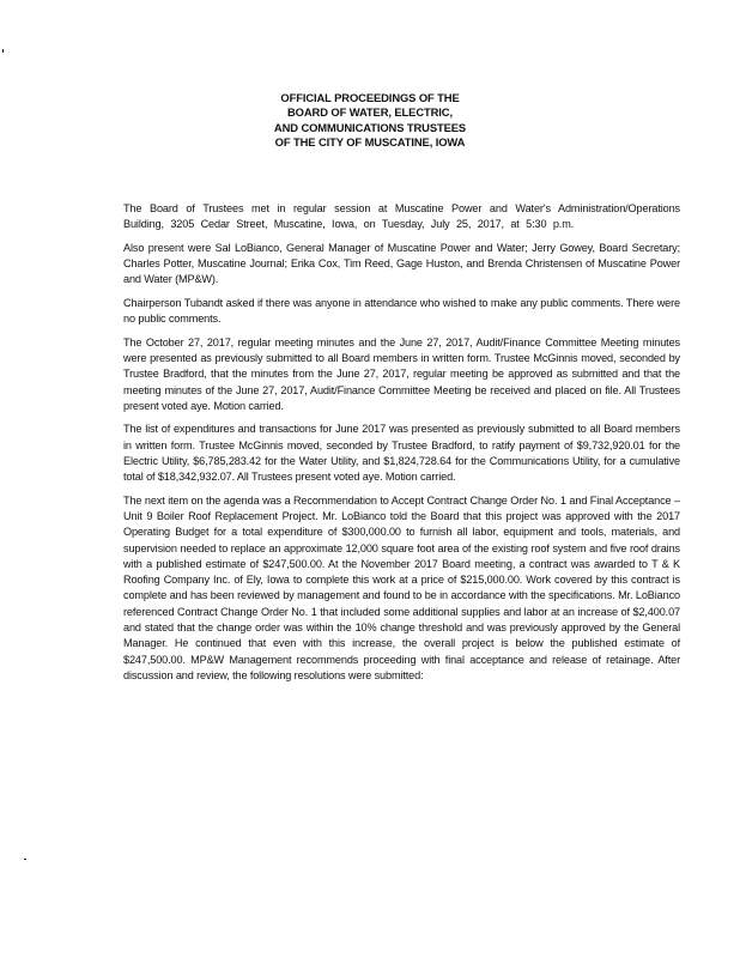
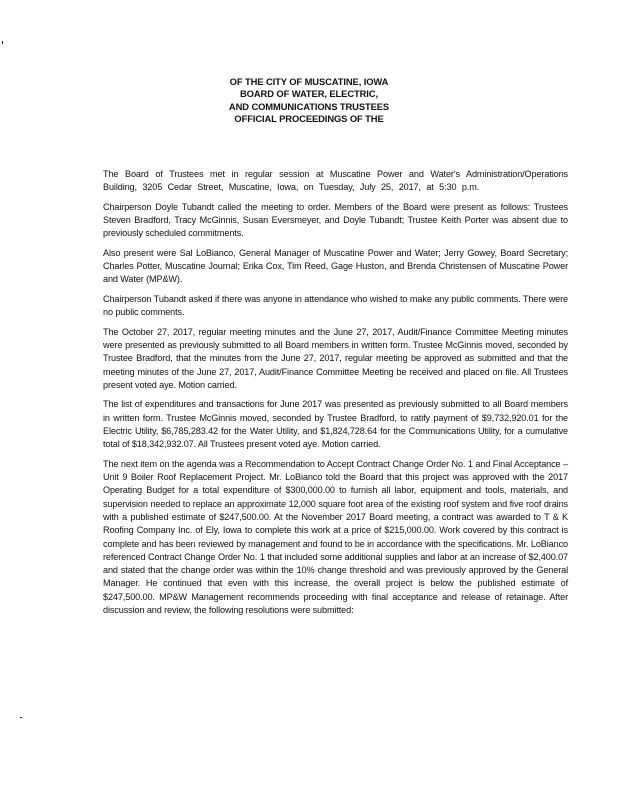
- OFFICIAL PROCEEDINGS OF THE
+ OF THE CITY OF MUSCATINE, IOWA
  BOARD OF WATER, ELECTRIC,
  AND COMMUNICATIONS TRUSTEES
- OF THE CITY OF MUSCATINE, IOWA
+ OFFICIAL PROCEEDINGS OF THE
  The Board of Trustees met in regular session at Muscatine Power and Water's Administration/Operations Building, 3205 Cedar Street, Muscatine, Iowa, on Tuesday, July 25, 2017, at 5:30 p.m.
+ Chairperson Doyle Tubandt called the meeting to order. Members of the Board were present as follows: Trustees Steven Bradford, Tracy McGinnis, Susan Eversmeyer, and Doyle Tubandt; Trustee Keith Porter was absent due to previously scheduled commitments.
  Also present were Sal LoBianco, General Manager of Muscatine Power and Water; Jerry Gowey, Board Secretary; Charles Potter, Muscatine Journal; Erika Cox, Tim Reed, Gage Huston, and Brenda Christensen of Muscatine Power and Water (MP&W).
  Chairperson Tubandt asked if there was anyone in attendance who wished to make any public comments. There were no public comments.
  The October 27, 2017, regular meeting minutes and the June 27, 2017, Audit/Finance Committee Meeting minutes were presented as previously submitted to all Board members in written form. Trustee McGinnis moved, seconded by Trustee Bradford, that the minutes from the June 27, 2017, regular meeting be approved as submitted and that the meeting minutes of the June 27, 2017, Audit/Finance Committee Meeting be received and placed on file. All Trustees present voted aye. Motion carried.
  The list of expenditures and transactions for June 2017 was presented as previously submitted to all Board members in written form. Trustee McGinnis moved, seconded by Trustee Bradford, to ratify payment of $9,732,920.01 for the Electric Utility, $6,785,283.42 for the Water Utility, and $1,824,728.64 for the Communications Utility, for a cumulative total of $18,342,932.07. All Trustees present voted aye. Motion carried.
  The next item on the agenda was a Recommendation to Accept Contract Change Order No. 1 and Final Acceptance – Unit 9 Boiler Roof Replacement Project. Mr. LoBianco told the Board that this project was approved with the 2017 Operating Budget for a total expenditure of $300,000.00 to furnish all labor, equipment and tools, materials, and supervision needed to replace an approximate 12,000 square foot area of the existing roof system and five roof drains with a published estimate of $247,500.00. At the November 2017 Board meeting, a contract was awarded to T & K Roofing Company Inc. of Ely, Iowa to complete this work at a price of $215,000.00. Work covered by this contract is complete and has been reviewed by management and found to be in accordance with the specifications. Mr. LoBianco referenced Contract Change Order No. 1 that included some additional supplies and labor at an increase of $2,400.07 and stated that the change order was within the 10% change threshold and was previously approved by the General Manager. He continued that even with this increase, the overall project is below the published estimate of $247,500.00. MP&W Management recommends proceeding with final acceptance and release of retainage. After discussion and review, the following resolutions were submitted:
